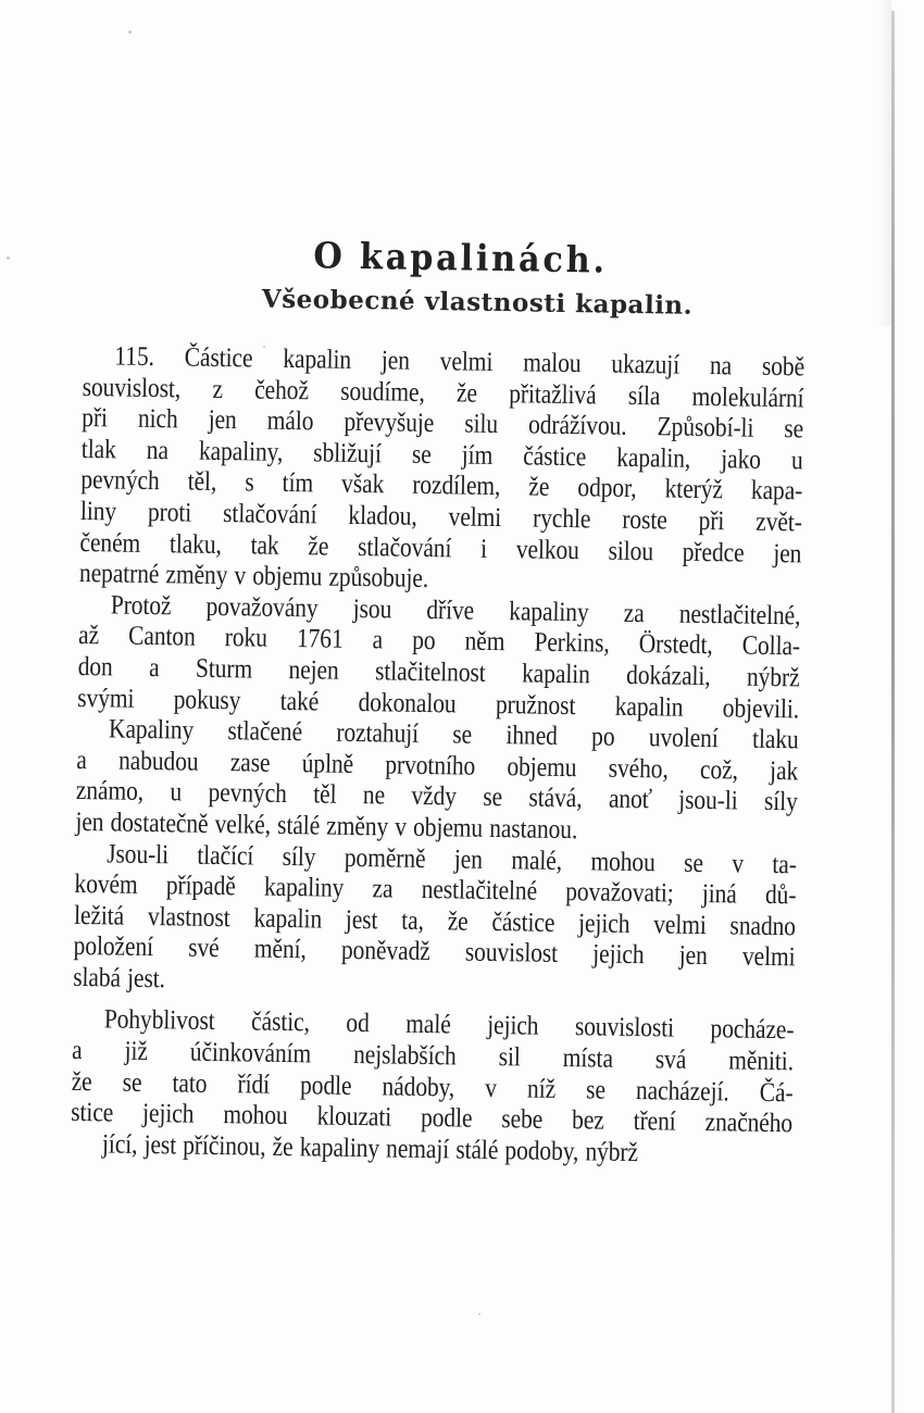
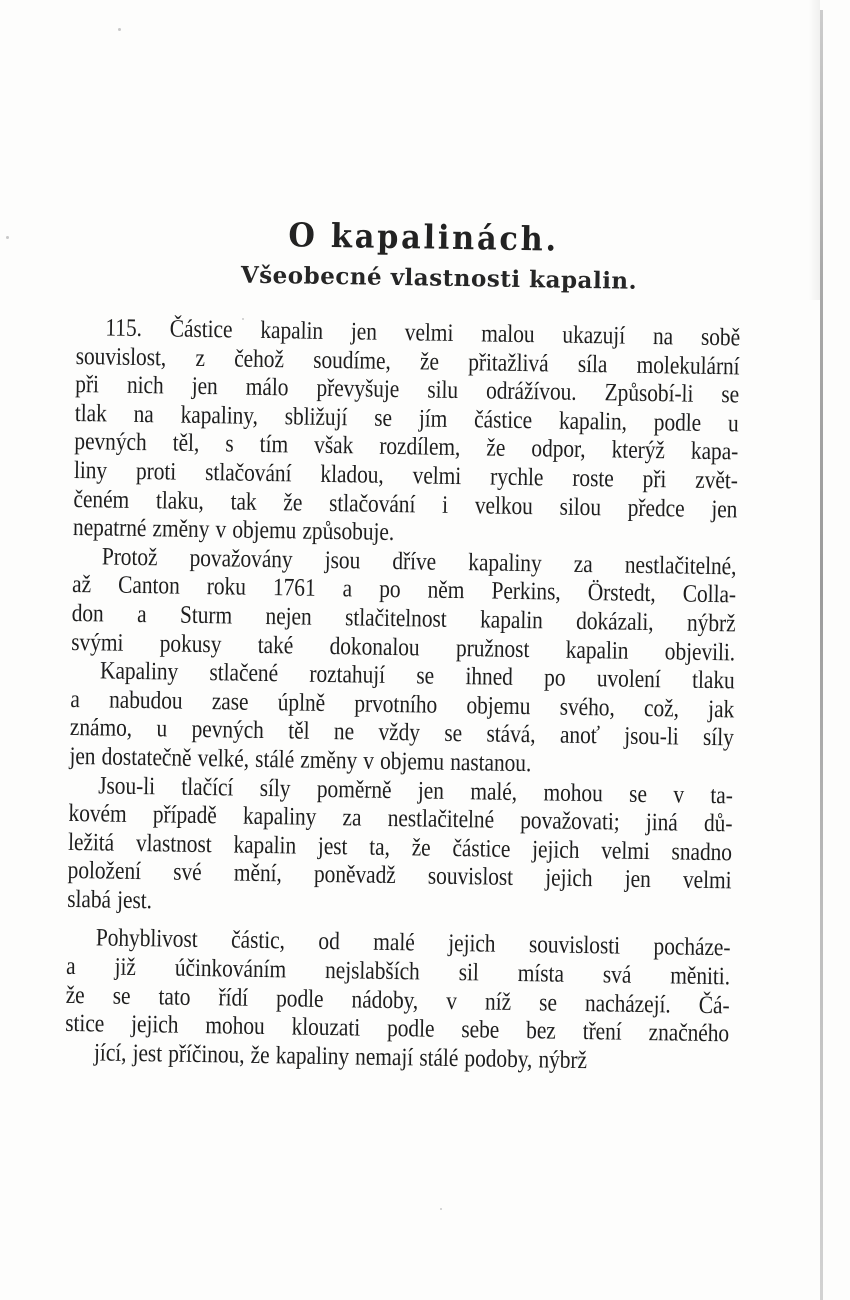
  O kapalinách.
  Všeobecné vlastnosti kapalin.
  115. Částice kapalin jen velmi malou ukazují na sobě
  souvislost, z čehož soudíme, že přitažlivá síla molekulární
  při nich jen málo převyšuje silu odrážívou. Způsobí-li se
- tlak na kapaliny, sbližují se jím částice kapalin, jako u
+ tlak na kapaliny, sbližují se jím částice kapalin, podle u
  pevných těl, s tím však rozdílem, že odpor, kterýž kapa-
  liny proti stlačování kladou, velmi rychle roste při zvět-
  čeném tlaku, tak že stlačování i velkou silou předce jen
  nepatrné změny v objemu způsobuje.
  Protož považovány jsou dříve kapaliny za nestlačitelné,
  až Canton roku 1761 a po něm Perkins, Örstedt, Colla-
  don a Sturm nejen stlačitelnost kapalin dokázali, nýbrž
  svými pokusy také dokonalou pružnost kapalin objevili.
  Kapaliny stlačené roztahují se ihned po uvolení tlaku
  a nabudou zase úplně prvotního objemu svého, což, jak
  známo, u pevných těl ne vždy se stává, anoť jsou-li síly
  jen dostatečně velké, stálé změny v objemu nastanou.
  Jsou-li tlačící síly poměrně jen malé, mohou se v ta-
  kovém případě kapaliny za nestlačitelné považovati; jiná dů-
  ležitá vlastnost kapalin jest ta, že částice jejich velmi snadno
  položení své mění, poněvadž souvislost jejich jen velmi
  slabá jest.
  Pohyblivost částic, od malé jejich souvislosti pocháze-
  a již účinkováním nejslabších sil místa svá měniti.
  že se tato řídí podle nádoby, v níž se nacházejí. Čá-
  stice jejich mohou klouzati podle sebe bez tření značného
  jící, jest příčinou, že kapaliny nemají stálé podoby, nýbrž
